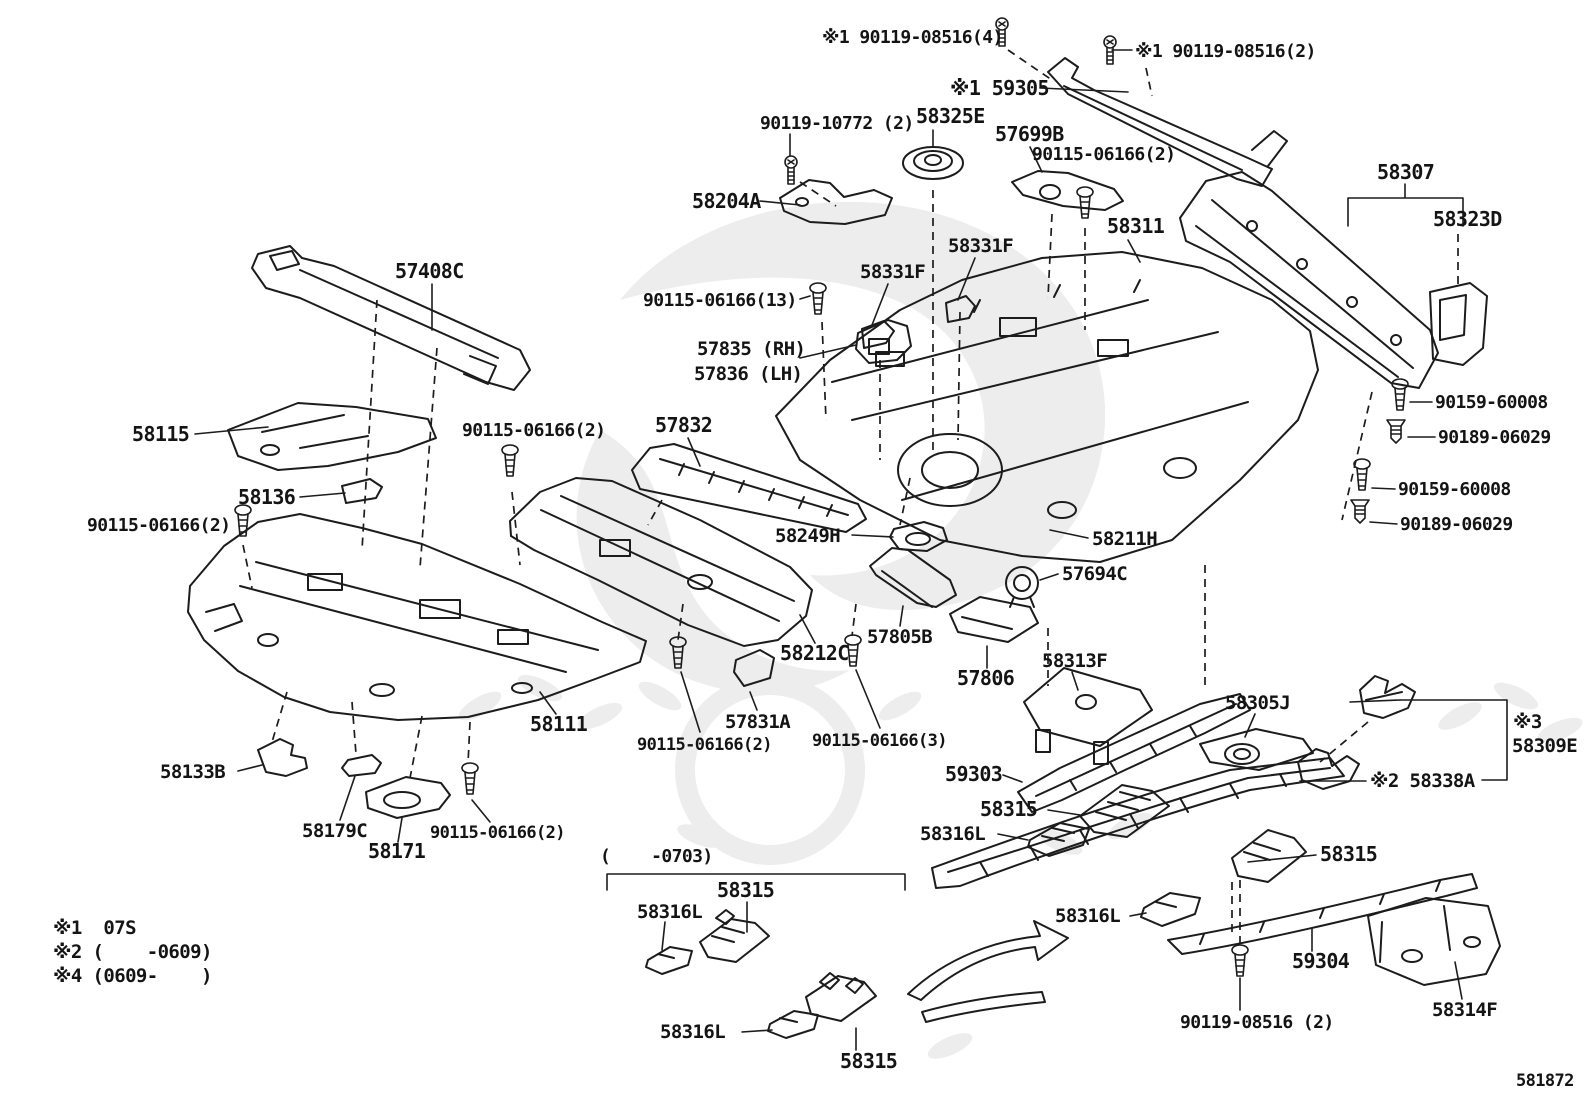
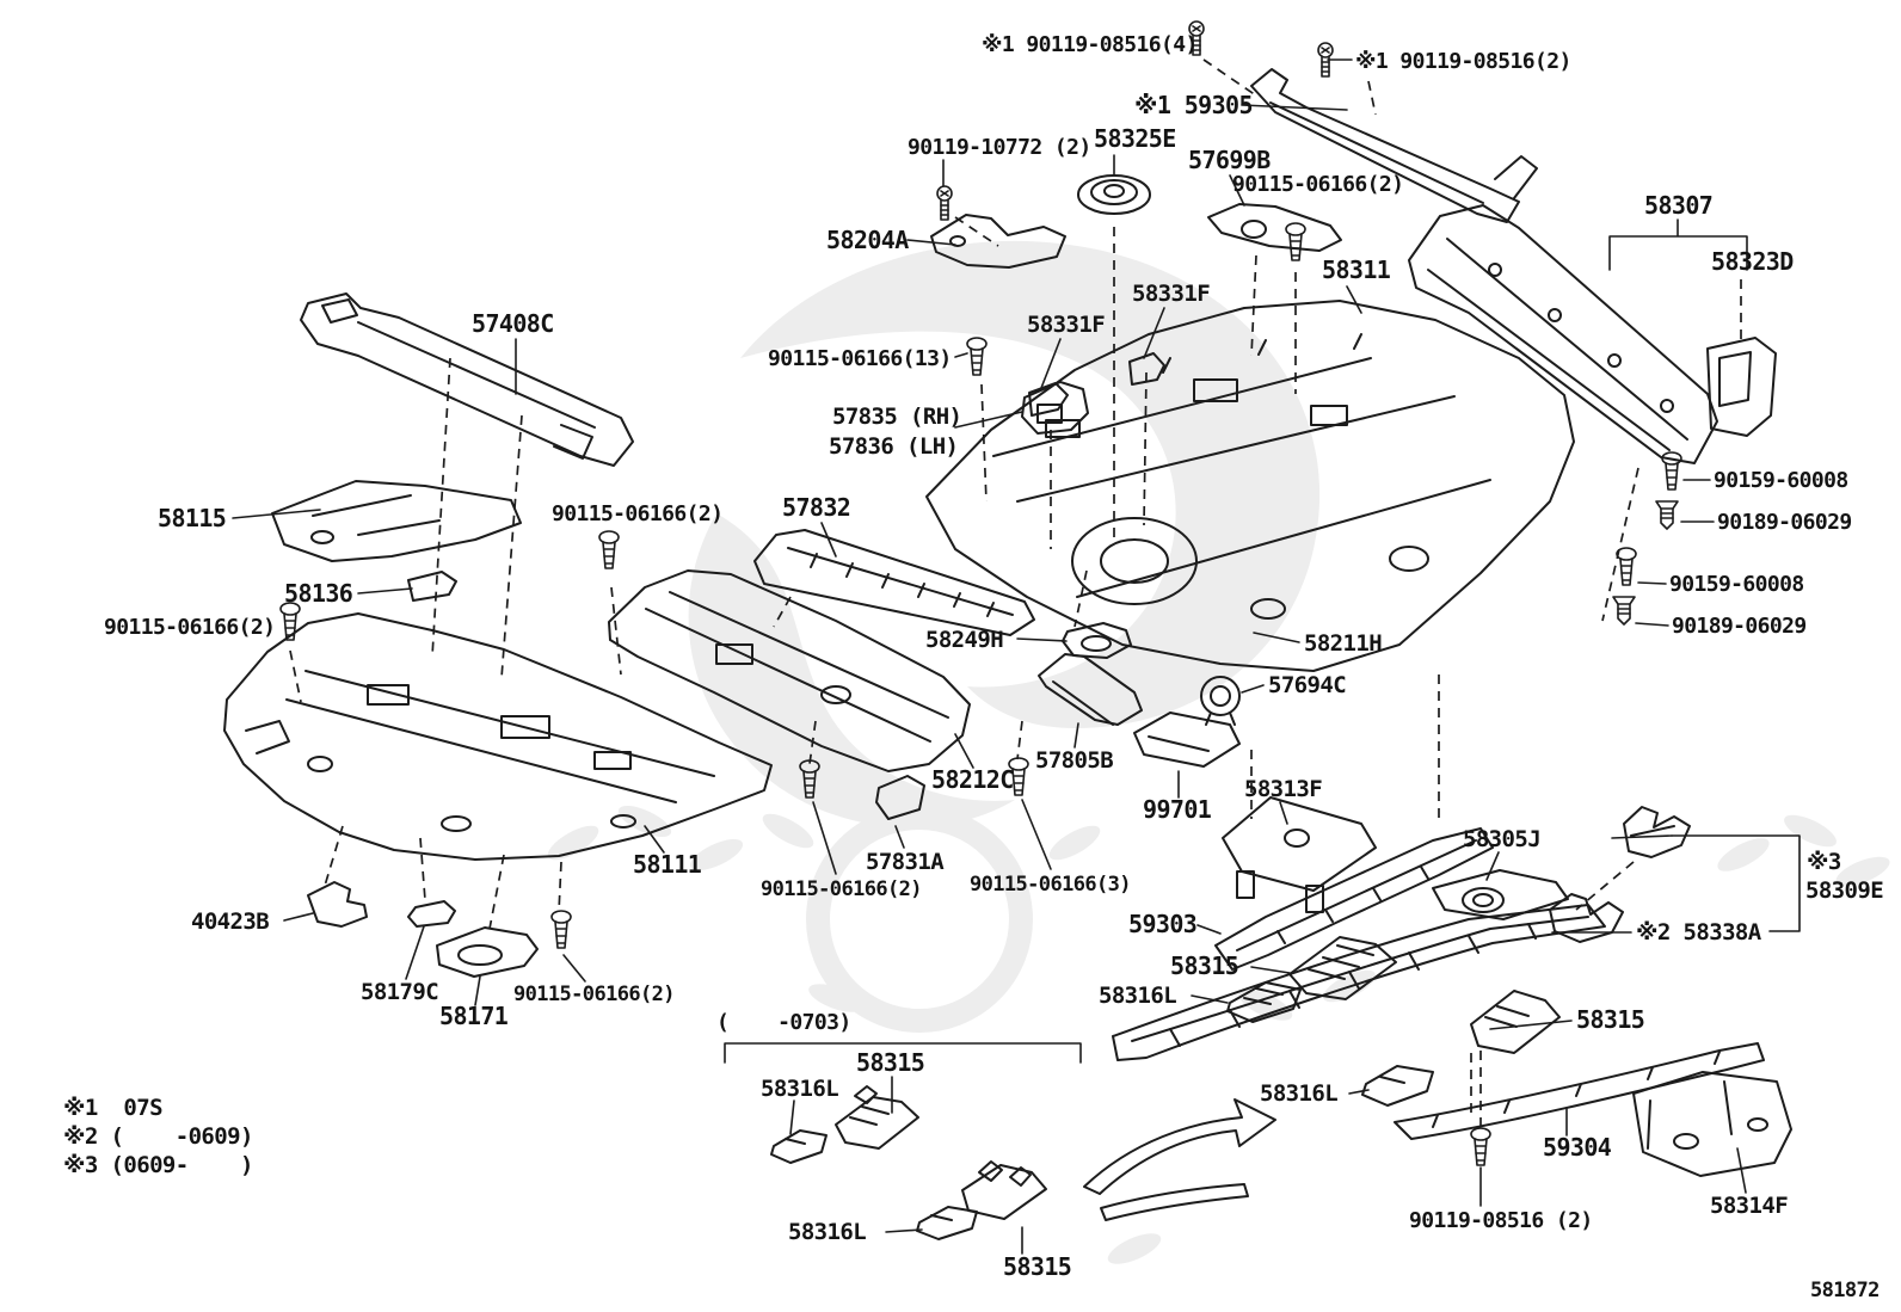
  ※1 90119-08516(4)
  ※1 90119-08516(2)
  ※1 59305
  90119-10772 (2)
  58325E
  57699B
  90115-06166(2)
  58204A
  58307
  58323D
  58311
  58331F
  58331F
  57408C
  90115-06166(13)
  57835 (RH)
  57836 (LH)
  58115
  90115-06166(2)
  57832
  58136
  90115-06166(2)
  58249H
  58211H
  57694C
  90159-60008
  90189-06029
  90159-60008
  90189-06029
  57805B
  58212C
- 57806
+ 99701
  58313F
  58305J
  58111
  57831A
  90115-06166(2)
  90115-06166(3)
  ※3
  58309E
  ※2 58338A
- 58133B
+ 40423B
  59303
  58315
  58316L
  58179C
  58171
  90115-06166(2)
  ( -0703)
  58315
  58316L
  58315
  58316L
  59304
  58314F
  90119-08516 (2)
  58316L
  58315
  ※1 07S
  ※2 ( -0609)
- ※4 (0609- )
+ ※3 (0609- )
  581872
